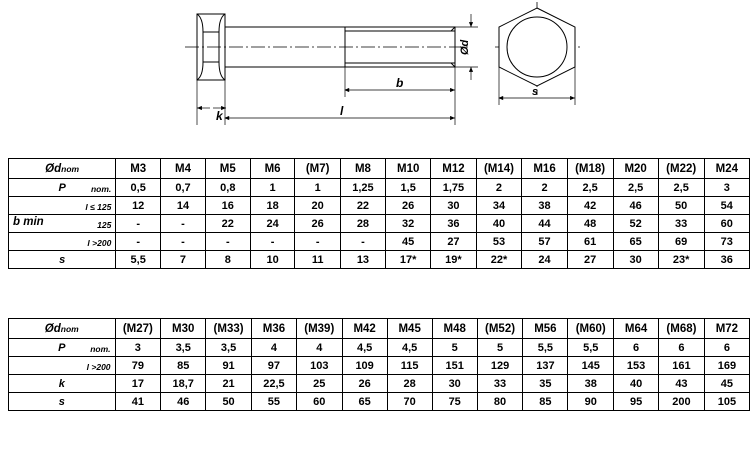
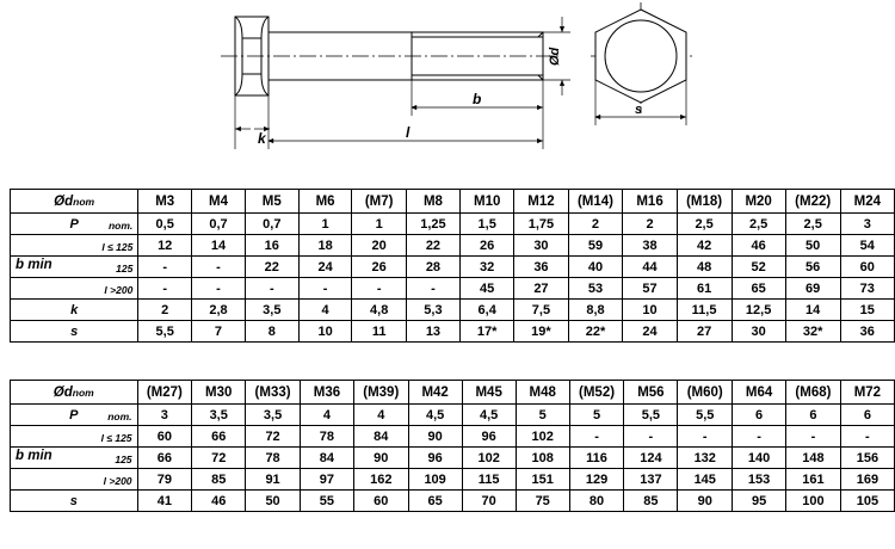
  b
  l
  k
  s
  Ødnom	M3	M4	M5	M6	(M7)	M8	M10	M12	(M14)	M16	(M18)	M20	(M22)	M24
- P nom.	0,5	0,7	0,8	1	1	1,25	1,5	1,75	2	2	2,5	2,5	2,5	3
+ P nom.	0,5	0,7	0,7	1	1	1,25	1,5	1,75	2	2	2,5	2,5	2,5	3
- l ≤ 125	12	14	16	18	20	22	26	30	34	38	42	46	50	54
+ l ≤ 125	12	14	16	18	20	22	26	30	59	38	42	46	50	54
- b min 125	-	-	22	24	26	28	32	36	40	44	48	52	33	60
+ b min 125	-	-	22	24	26	28	32	36	40	44	48	52	56	60
  l >200	-	-	-	-	-	-	45	27	53	57	61	65	69	73
+ k	2	2,8	3,5	4	4,8	5,3	6,4	7,5	8,8	10	11,5	12,5	14	15
- s	5,5	7	8	10	11	13	17*	19*	22*	24	27	30	23*	36
+ s	5,5	7	8	10	11	13	17*	19*	22*	24	27	30	32*	36
  Ødnom	(M27)	M30	(M33)	M36	(M39)	M42	M45	M48	(M52)	M56	(M60)	M64	(M68)	M72
  P nom.	3	3,5	3,5	4	4	4,5	4,5	5	5	5,5	5,5	6	6	6
+ l ≤ 125	60	66	72	78	84	90	96	102	-	-	-	-	-	-
+ b min 125	66	72	78	84	90	96	102	108	116	124	132	140	148	156
- l >200	79	85	91	97	103	109	115	151	129	137	145	153	161	169
+ l >200	79	85	91	97	162	109	115	151	129	137	145	153	161	169
- k	17	18,7	21	22,5	25	26	28	30	33	35	38	40	43	45
- s	41	46	50	55	60	65	70	75	80	85	90	95	200	105
+ s	41	46	50	55	60	65	70	75	80	85	90	95	100	105
